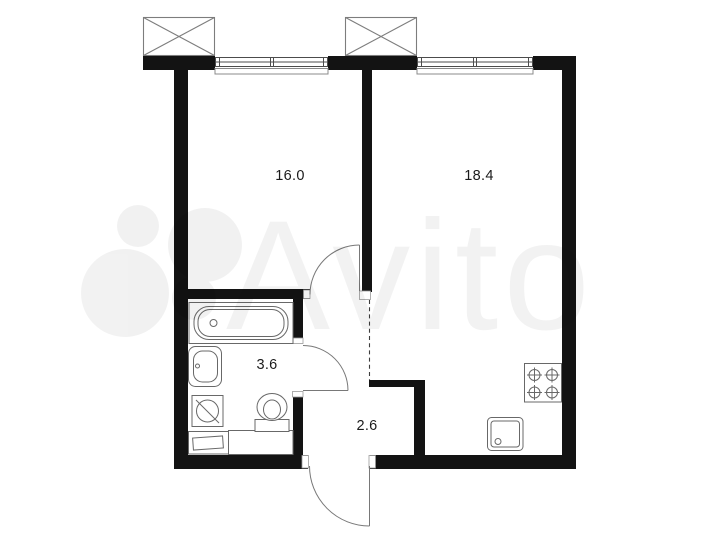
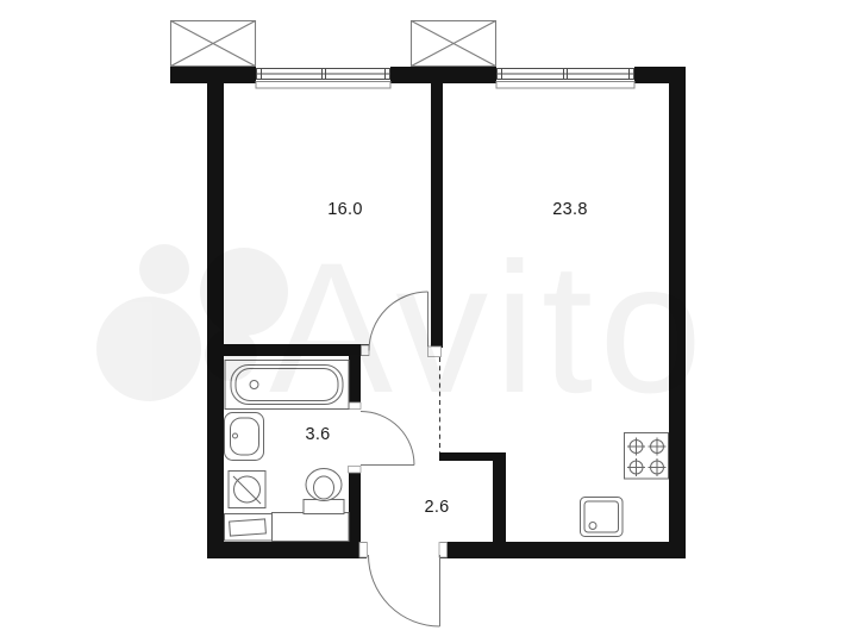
  Avito
  16.0
- 18.4
+ 23.8
  3.6
  2.6
